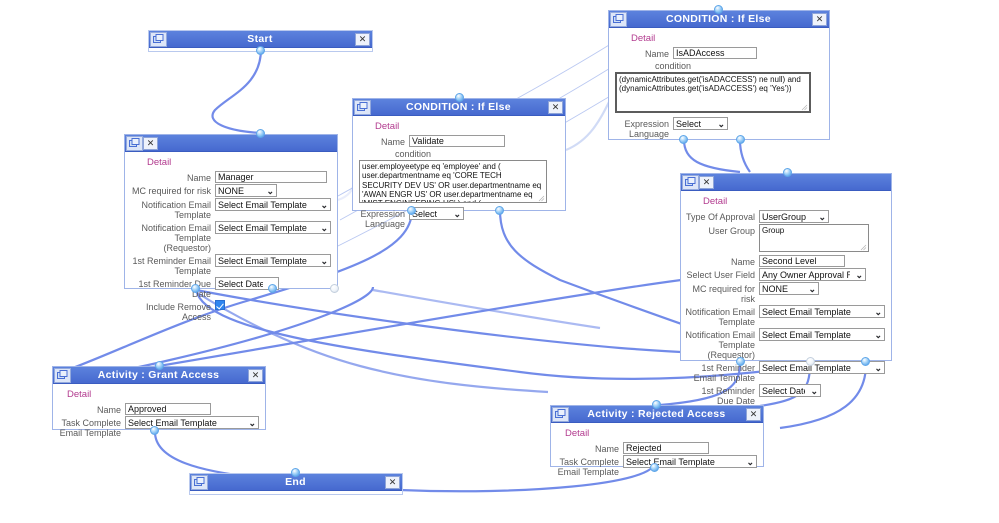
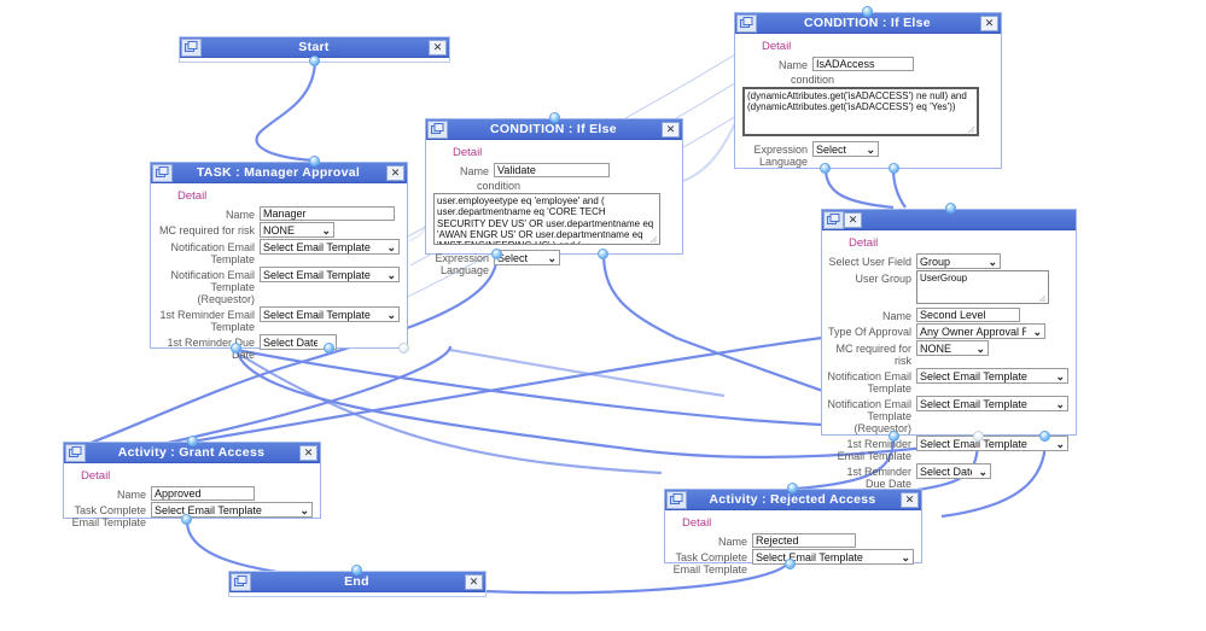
  Start
  ✕
+ TASK : Manager Approval
  ✕
  Detail
  Name
  Manager
  MC required for risk
  NONE
  ⌄
  Notification Email Template
  Select Email Template
  ⌄
  Notification Email Template (Requestor)
  Select Email Template
  ⌄
  1st Reminder Email Template
  Select Email Template
  ⌄
  1st Reminderue Date
  Select Date
- Include Remove Access
  CONDITION : If Else
  ✕
  Detail
  Name
  Validate
  condition
  Expression Language
  Select
  ⌄
  CONDITION : If Else
  ✕
  Detail
  Name
  IsADAccess
  condition
  (dynamicAttributes.get('isADACCESS') ne null) and (dynamicAttributes.get('isADACCESS') eq 'Yes'))
  Expression Language
  Select
  ⌄
  ✕
  Detail
- Type Of Approval
+ Select User Field
- UserGroup
+ Group
  ⌄
  User Group
- Group
+ UserGroup
  Name
  Second Level
- Select User Field
+ Type Of Approval
  Any Owner Approval R
  ⌄
  MC required for risk
  NONE
  ⌄
  Notification Email Template
  Select Email Template
  ⌄
  Notification Email Template (Requestor)
  Select Email Template
  ⌄
  1st Reminder Email Template
  Select Email Template
  ⌄
  1st Reminder Due Date
  Select Dat
  ⌄
  Activity : Grant Access
  ✕
  Detail
  Name
  Approved
  Task Complete Email Template
  Select Email Template
  ⌄
  Activity : Rejected Access
  ✕
  Detail
  Name
  Rejected
  Task Complete Email Template
  Select Email Template
  ⌄
  End
  ✕
